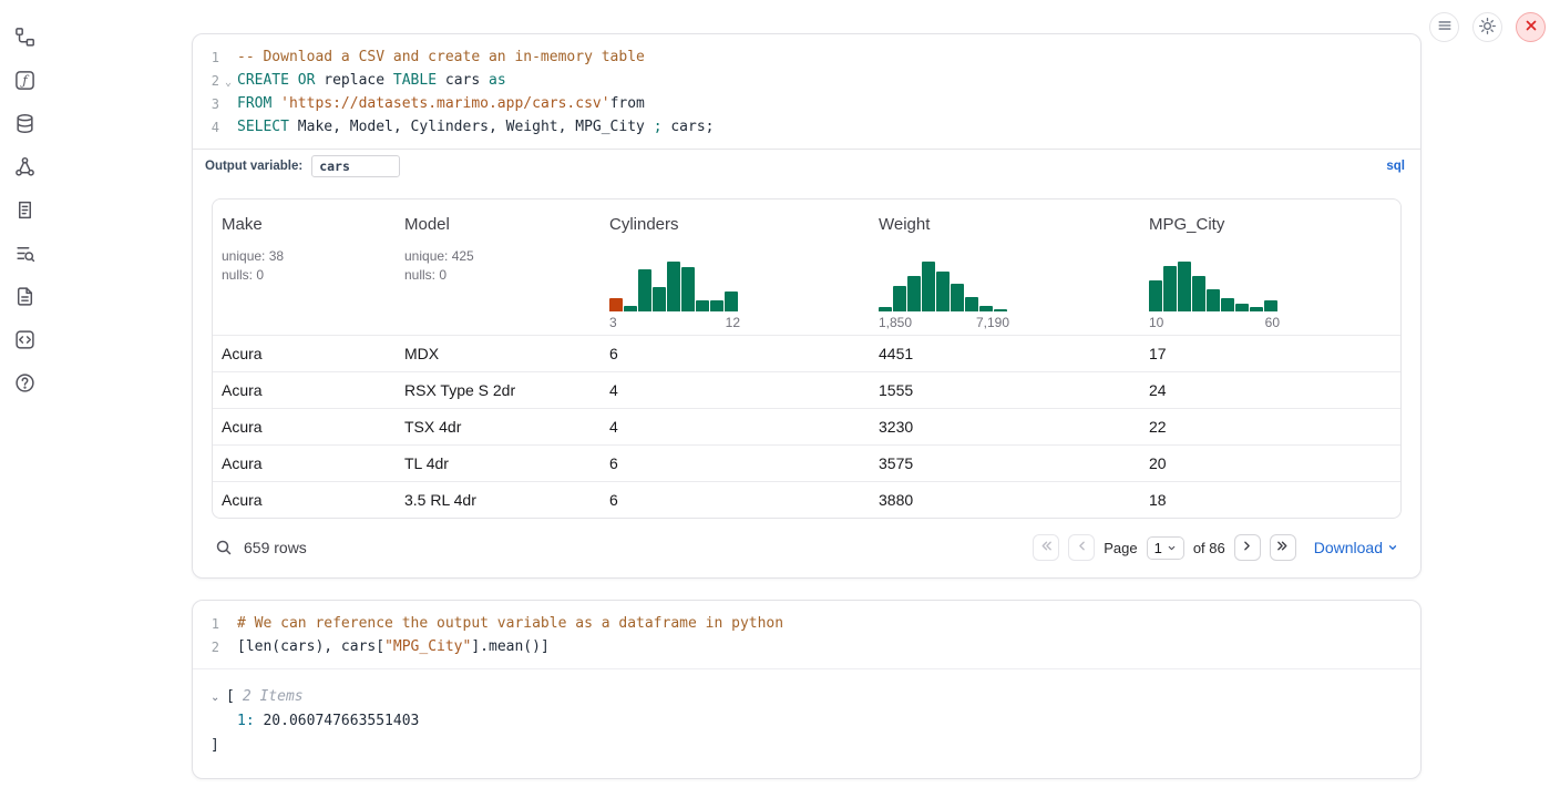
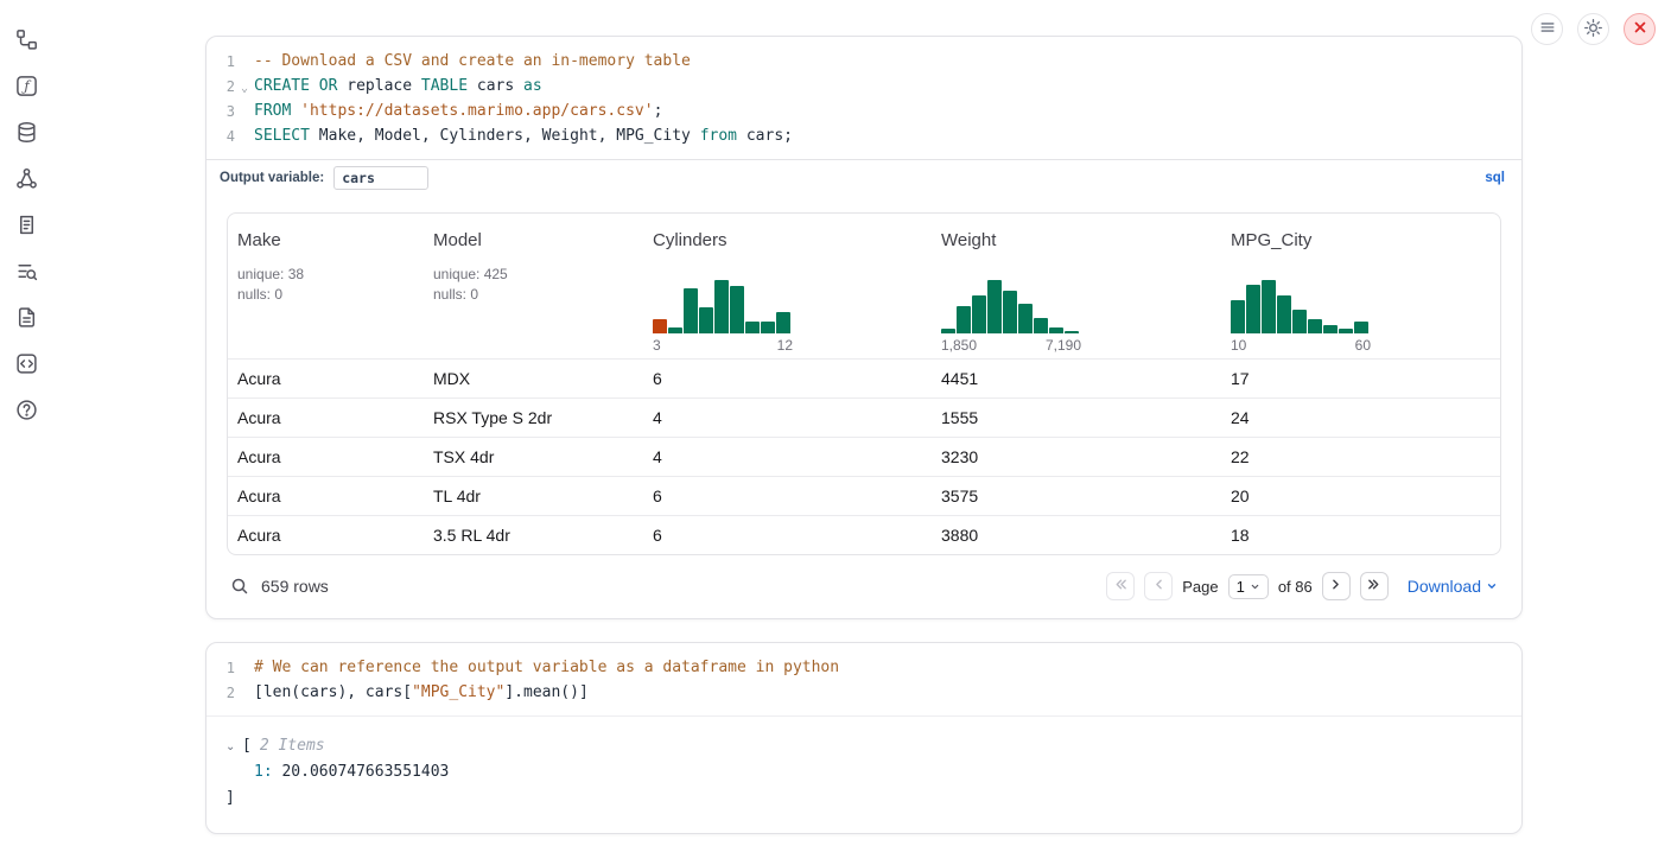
  ƒ
  1
  -- Download a CSV and create an in-memory table
  2
  ⌄
  CREATE OR replace TABLE cars as
  3
- FROM 'https://datasets.marimo.app/cars.csv'from
+ FROM 'https://datasets.marimo.app/cars.csv';
  4
- SELECT Make, Model, Cylinders, Weight, MPG_City ; cars;
+ SELECT Make, Model, Cylinders, Weight, MPG_City from cars;
  Output variable:
  cars
  sql
  Make
  unique: 38
  nulls: 0
  Model
  unique: 425
  nulls: 0
  Cylinders
  3
  12
  Weight
  1,850
  7,190
  MPG_City
  10
  60
  Acura
  MDX
  6
  4451
  17
  Acura
  RSX Type S 2dr
  4
  1555
  24
  Acura
  TSX 4dr
  4
  3230
  22
  Acura
  TL 4dr
  6
  3575
  20
  Acura
  3.5 RL 4dr
  6
  3880
  18
  659 rows
  Page
  1
  of 86
  Download
  1
  # We can reference the output variable as a dataframe in python
  2
  [len(cars), cars["MPG_City"].mean()]
  ⌄
  [
  2 Items
  1:
  20.060747663551403
  ]
